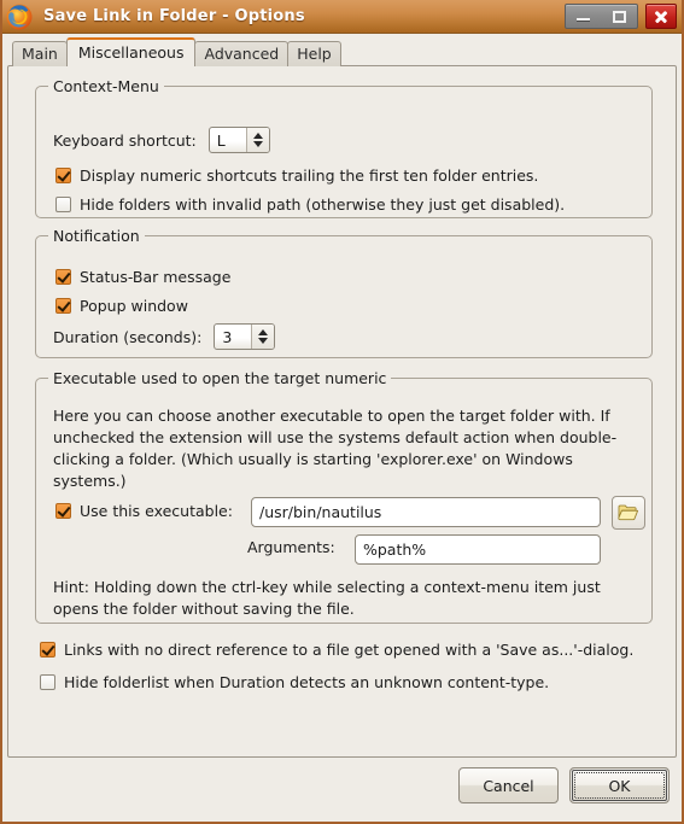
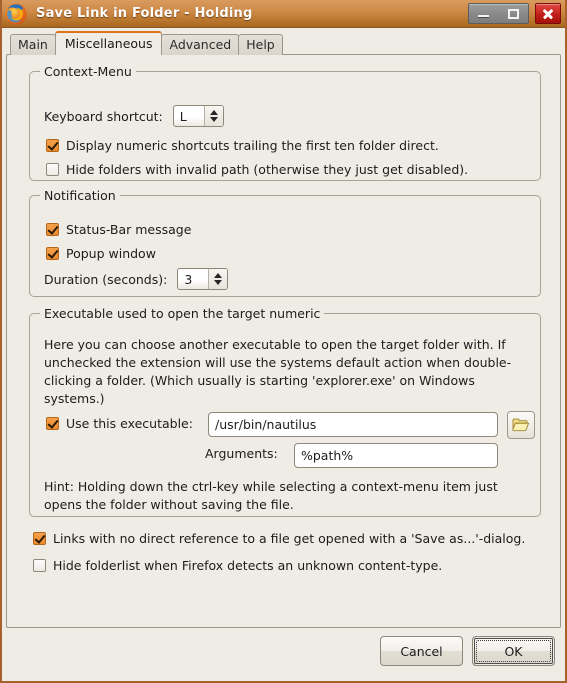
- Save Link in Folder - Options
+ Save Link in Folder - Holding
  Main
  Miscellaneous
  Advanced
  Help
  Context-Menu
  Keyboard shortcut:
  L
- Display numeric shortcuts trailing the first ten folder entries.
+ Display numeric shortcuts trailing the first ten folder direct.
  Hide folders with invalid path (otherwise they just get disabled).
  Notification
  Status-Bar message
  Popup window
  Duration (seconds):
  3
  Executable used to open the target numeric
  Here you can choose another executable to open the target folder with. If unchecked the extension will use the systems default action when double-clicking a folder. (Which usually is starting 'explorer.exe' on Windows systems.)
  Use this executable:
  /usr/bin/nautilus
  Arguments:
  %path%
  Hint: Holding down the ctrl-key while selecting a context-menu item just opens the folder without saving the file.
  Links with no direct reference to a file get opened with a 'Save as...'-dialog.
- Hide folderlist when Duration detects an unknown content-type.
+ Hide folderlist when Firefox detects an unknown content-type.
  Cancel
  OK
